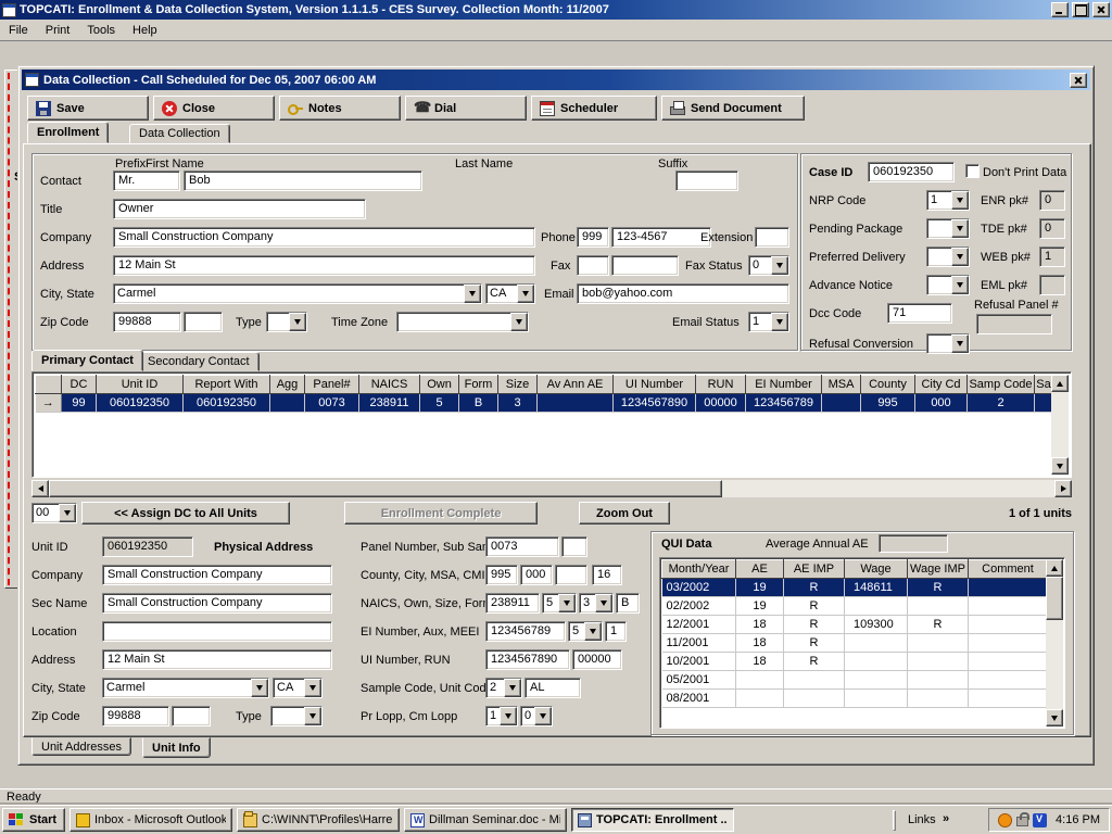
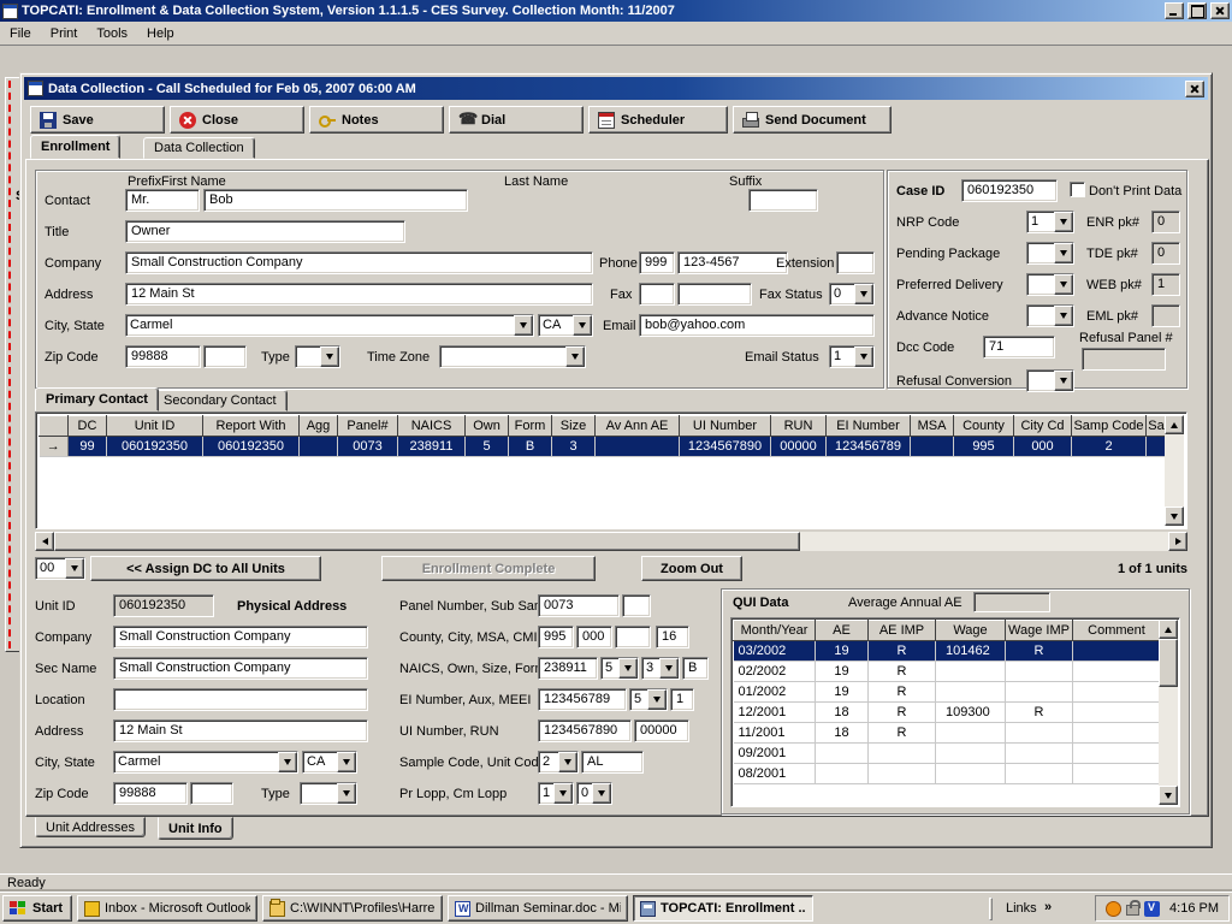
  TOPCATI: Enrollment & Data Collection System, Version 1.1.1.5 - CES Survey. Collection Month: 11/2007
  File
  Print
  Tools
  Help
- Data Collection - Call Scheduled for Dec 05, 2007 06:00 AM
+ Data Collection - Call Scheduled for Feb 05, 2007 06:00 AM
  Save
  Close
  Notes
  Dial
  Scheduler
  Send Document
  Enrollment
  Data Collection
  Prefix
  First Name
  Last Name
  Suffix
  Contact
  Mr.
  Bob
  Title
  Owner
  Company
  Small Construction Company
  Phone
  999
  123-4567
  Extension
  Address
  12 Main St
  Fax
  Fax Status
  0
  City, State
  Carmel
  CA
  Email
  bob@yahoo.com
  Zip Code
  99888
  Type
  Time Zone
  Email Status
  1
  Case ID
  060192350
  Don't Print Data
  NRP Code
  1
  ENR pk#
  0
  Pending Package
  TDE pk#
  0
  Preferred Delivery
  WEB pk#
  1
  Advance Notice
  EML pk#
  Dcc Code
  71
  Refusal Panel #
  Refusal Conversion
  Primary Contact
  Secondary Contact
  	DC	Unit ID	Report With	Agg	Panel#	NAICS	Own	Form	Size	Av Ann AE	UI Number	RUN	EI Number	MSA	County	City Cd	Samp Code	Sa
  →	99	060192350	060192350		0073	238911	5	B	3		1234567890	00000	123456789		995	000	2
  00
  << Assign DC to All Units
  Enrollment Complete
  Zoom Out
  1 of 1 units
  Unit ID
  060192350
  Physical Address
  Company
  Small Construction Company
  Sec Name
  Small Construction Company
  Location
  Address
  12 Main St
  City, State
  Carmel
  CA
  Zip Code
  99888
  Type
  Panel Number, Sub Sa
  0073
  County, City, MSA, CMI
  995
  000
  16
  NAICS, Own, Size, For
  238911
  5
  3
  B
  EI Number, Aux, MEEI
  123456789
  5
  1
  UI Number, RUN
  1234567890
  00000
  Sample Code, Unit Cod
  2
  AL
  Pr Lopp, Cm Lopp
  1
  0
  QUI Data
  Average Annual AE
  Month/Year	AE	AE IMP	Wage	Wage IMP	Comment
- 03/2002	19	R	148611	R
+ 03/2002	19	R	101462	R
  02/2002	19	R
+ 01/2002	19	R
  12/2001	18	R	109300	R
  11/2001	18	R
- 10/2001	18	R
- 05/2001
+ 09/2001
  08/2001
  Unit Addresses
  Unit Info
  Ready
  Start
  Inbox - Microsoft Outlook
  C:\WINNT\Profiles\Harre
  Dillman Seminar.doc - M
  TOPCATI: Enrollment ..
  Links
  4:16 PM
